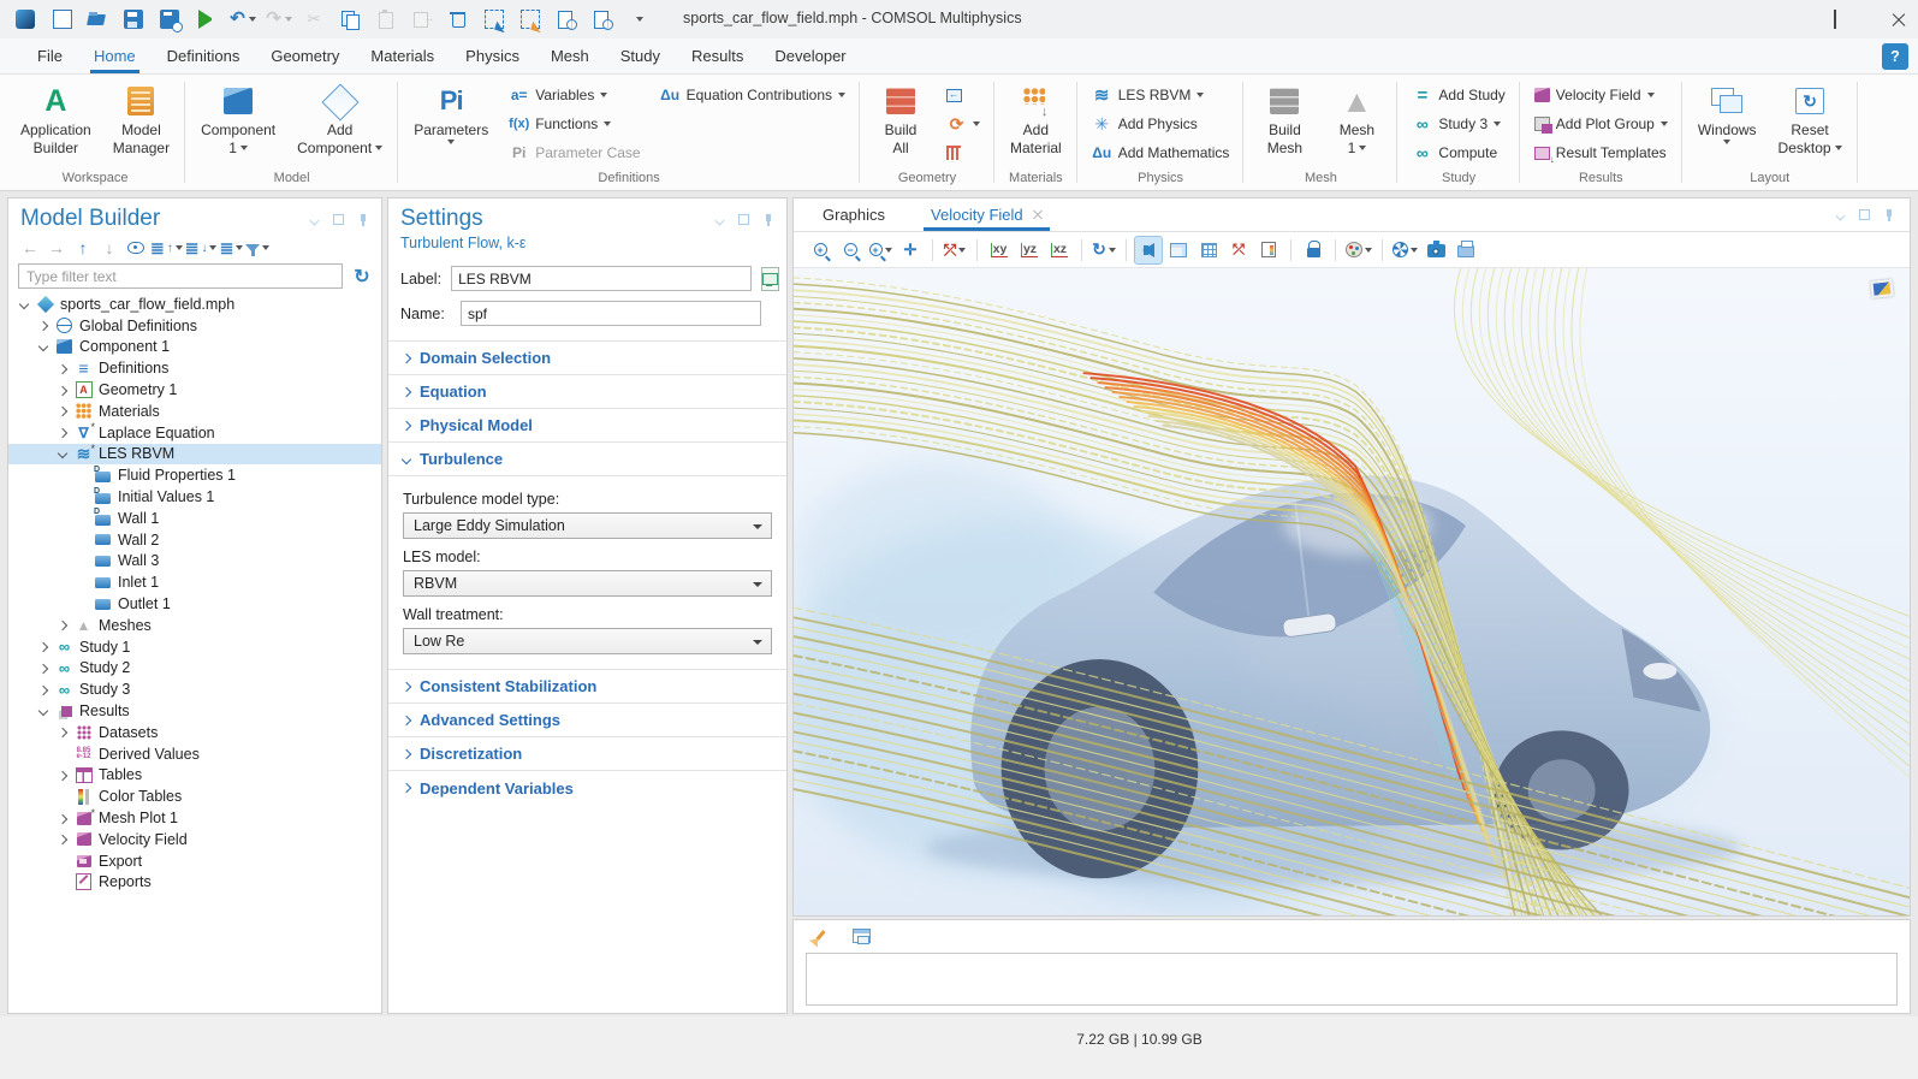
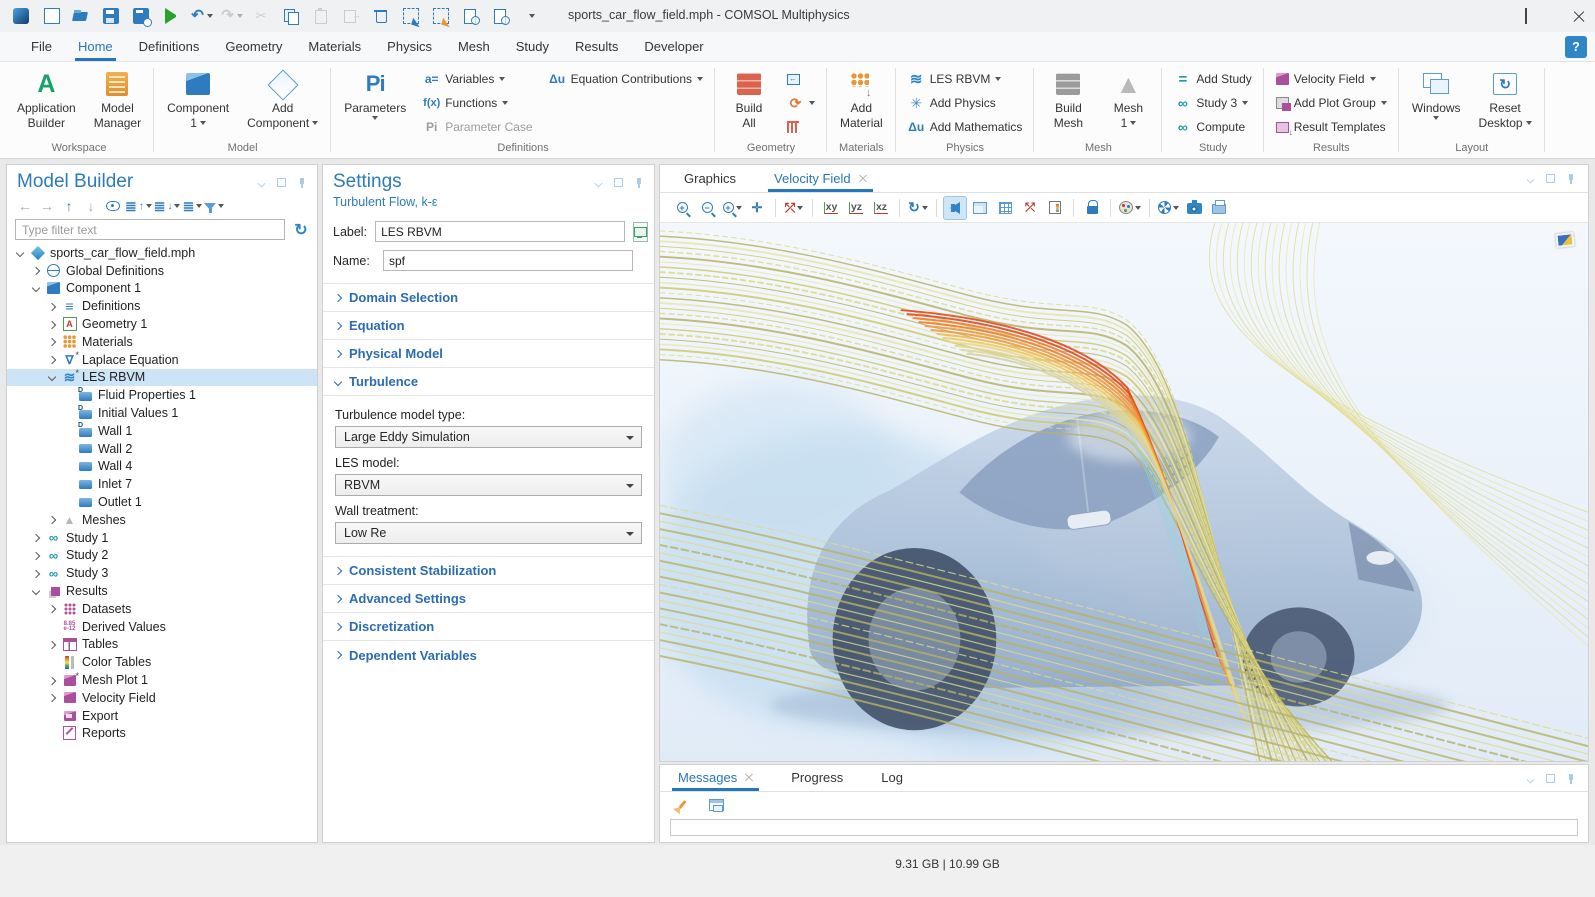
  sports_car_flow_field.mph - COMSOL Multiphysics
  File
  Home
  Definitions
  Geometry
  Materials
  Physics
  Mesh
  Study
  Results
  Developer
  ?
  A
  Application
  Builder
  Model
  Manager
  Workspace
  Component
  1
  Add
  Component
  Model
  Pi
  Parameters
  a=
  Variables
  f(x)
  Functions
  Pi
  Parameter Case
  Δu
  Equation Contributions
  Definitions
  Build
  All
  ⟳
  Geometry
  Add
  Material
  Materials
  ≋
  LES RBVM
  ✳
  Add Physics
  Δu
  Add Mathematics
  Physics
  Build
  Mesh
  ▲
  Mesh
  1
  Mesh
  =
  Add Study
  ∞
  Study 3
  ∞
  Compute
  Study
  Velocity Field
  Add Plot Group
  Result Templates
  Results
  Windows
  ↻
  Reset
  Desktop
  Layout
  Model Builder
  ←
  →
  ↑
  ↓
  ≣
  ↑
  ≣
  ↓
  ≣
  Type filter text
  ↻
  sports_car_flow_field.mph
  Global Definitions
  Component 1
  Definitions
  Geometry 1
  Materials
  Laplace Equation
  LES RBVM
  Fluid Properties 1
  Initial Values 1
  Wall 1
  Wall 2
- Wall 3
+ Wall 4
- Inlet 1
+ Inlet 7
  Outlet 1
  Meshes
  Study 1
  Study 2
  Study 3
  Results
  Datasets
  Derived Values
  Tables
  Color Tables
  Mesh Plot 1
  Velocity Field
  Export
  Reports
  Settings
  Turbulent Flow, k-ε
  Label:
  LES RBVM
  Name:
  spf
  Domain Selection
  Equation
  Physical Model
  Turbulence
  Turbulence model type:
  Large Eddy Simulation
  LES model:
  RBVM
  Wall treatment:
  Low Re
  Consistent Stabilization
  Advanced Settings
  Discretization
  Dependent Variables
  Graphics
  Velocity Field
  +
  −
  +
  ✛
  ⤱
  xy
  yz
  xz
  ↻
  ⤱
+ Messages
+ Progress
+ Log
- 7.22 GB | 10.99 GB
+ 9.31 GB | 10.99 GB
